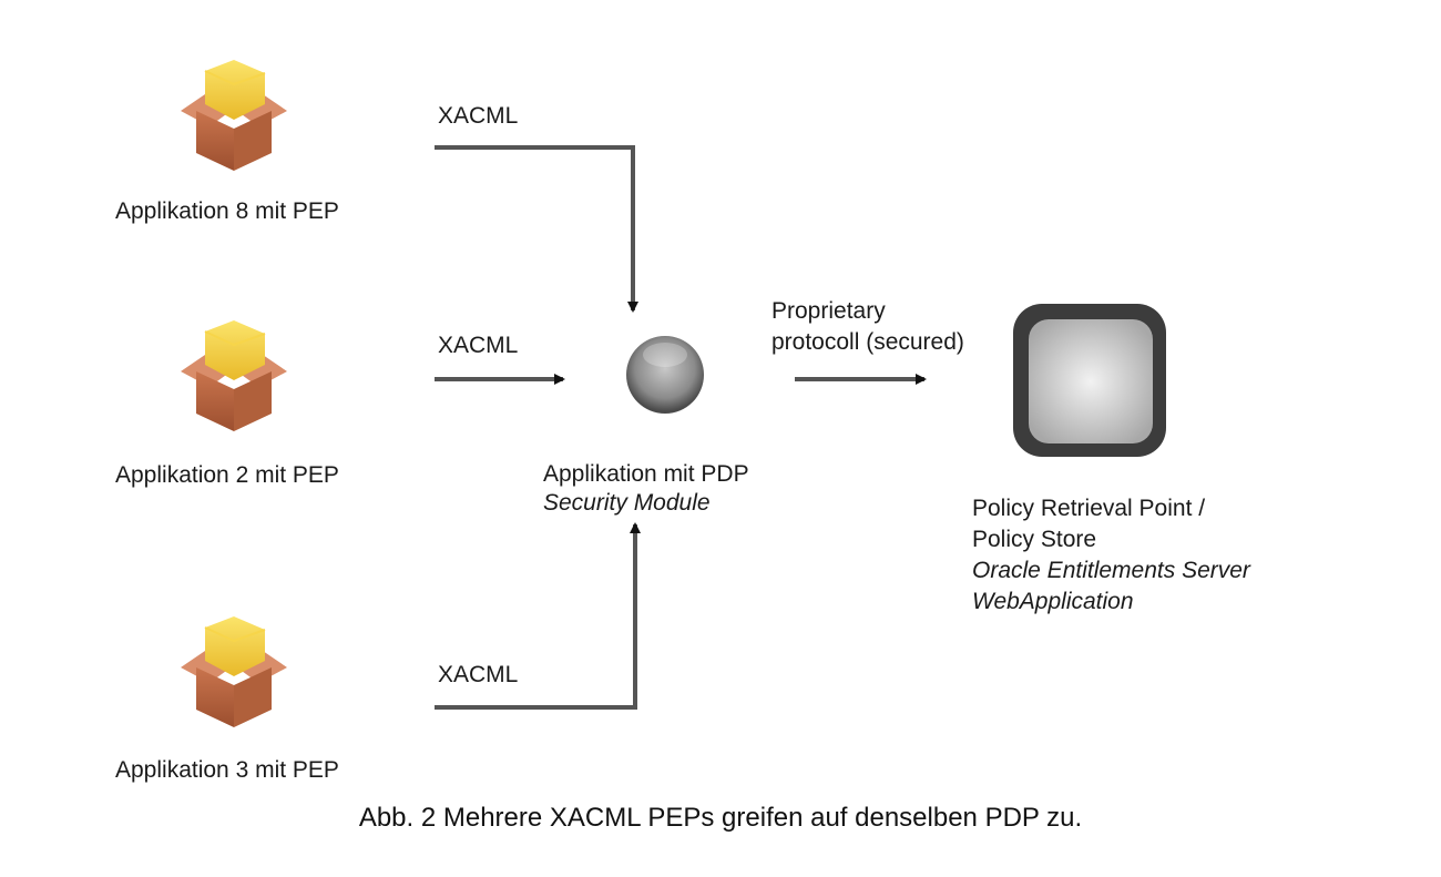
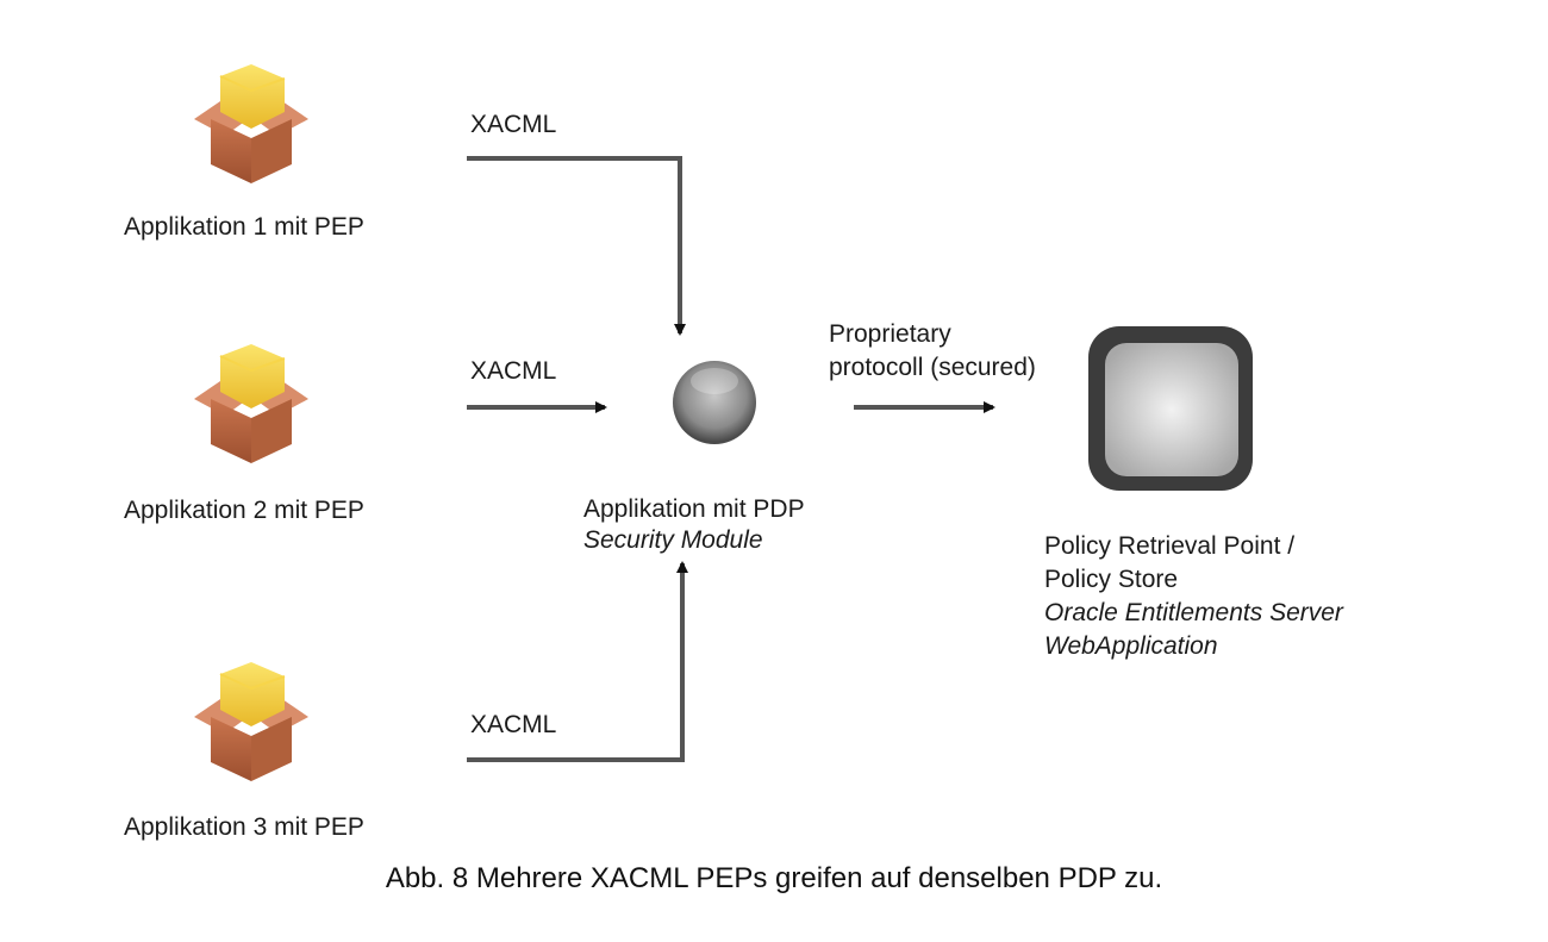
- Applikation 8 mit PEP
+ Applikation 1 mit PEP
  Applikation 2 mit PEP
  Applikation 3 mit PEP
  XACML
  XACML
  XACML
  Applikation mit PDP
  Security Module
  Proprietary
  protocoll (secured)
  Policy Retrieval Point /
  Policy Store
  Oracle Entitlements Server
  WebApplication
- Abb. 2 Mehrere XACML PEPs greifen auf denselben PDP zu.
+ Abb. 8 Mehrere XACML PEPs greifen auf denselben PDP zu.
